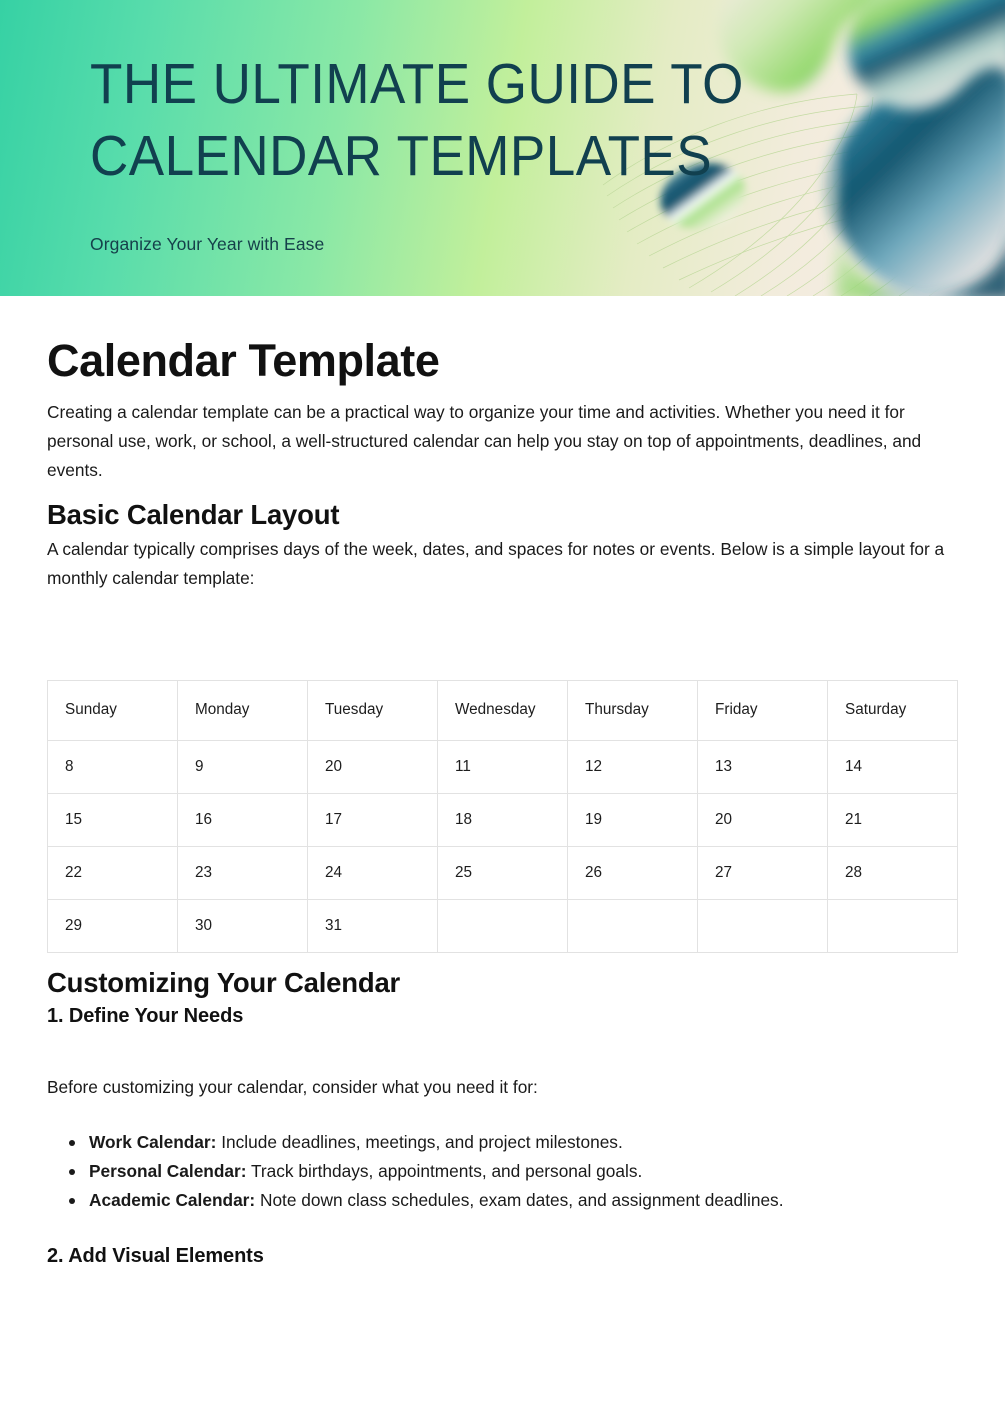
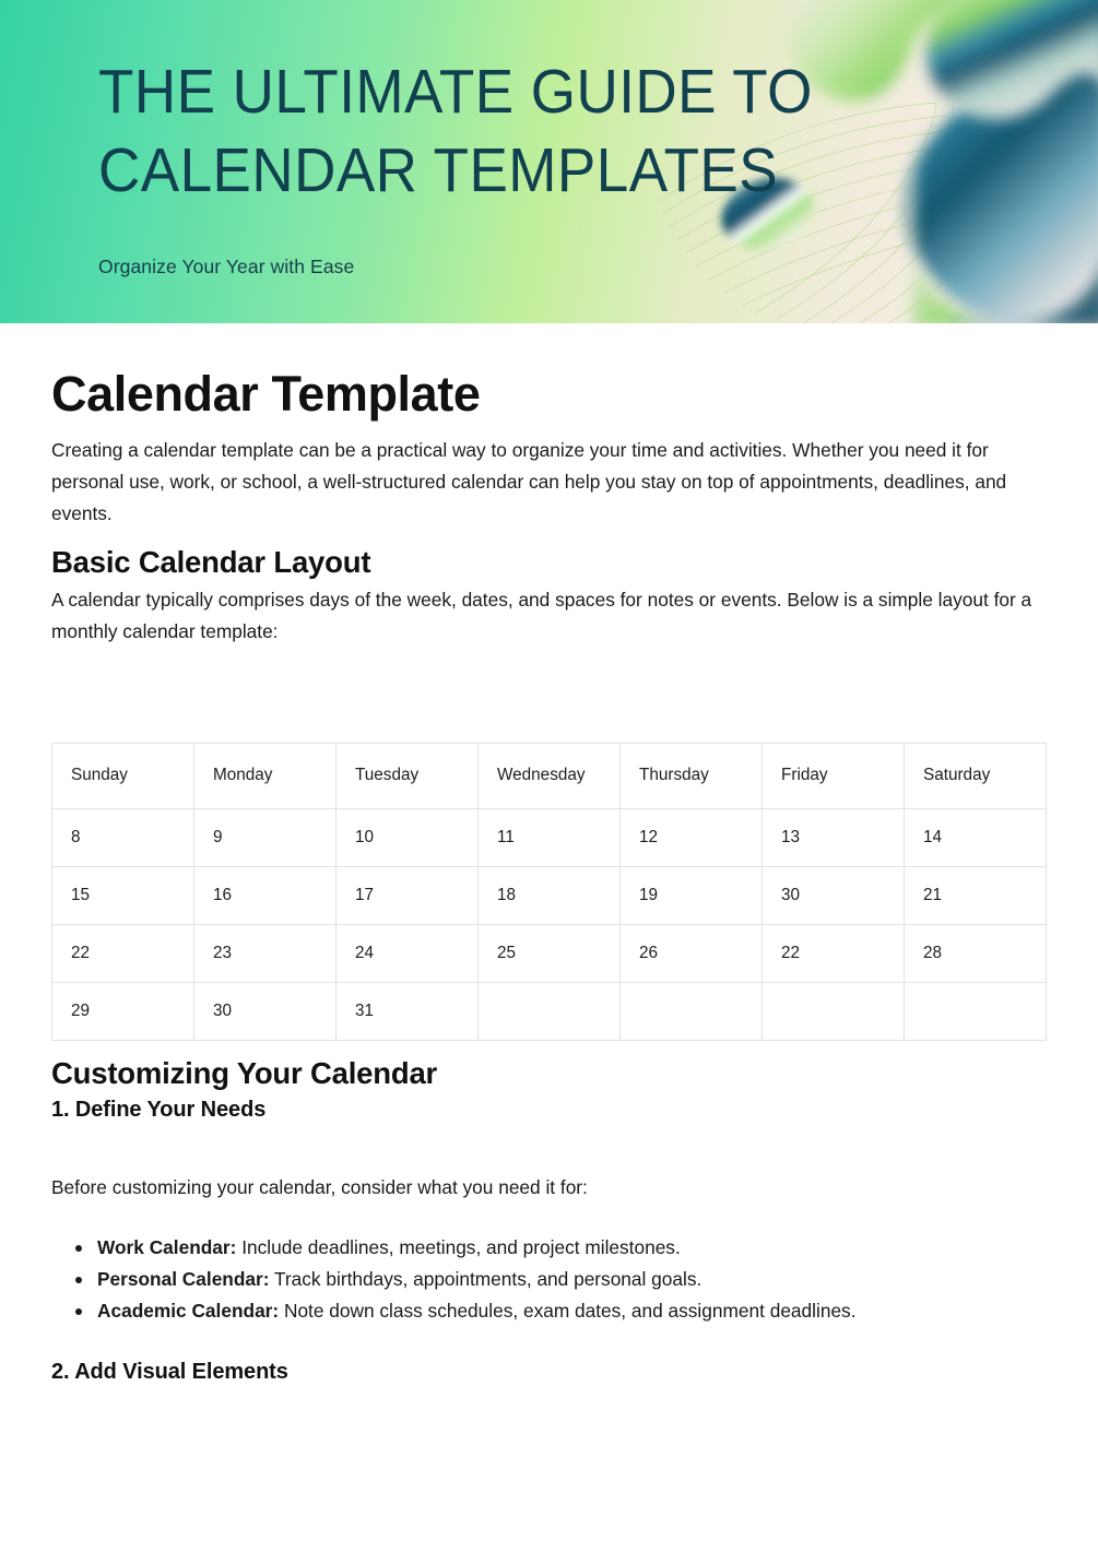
  THE ULTIMATE GUIDE TO
  CALENDAR TEMPLATES
  Organize Your Year with Ease
  Calendar Template
  Creating a calendar template can be a practical way to organize your time and activities. Whether you need it for personal use, work, or school, a well-structured calendar can help you stay on top of appointments, deadlines, and events.
  Basic Calendar Layout
  A calendar typically comprises days of the week, dates, and spaces for notes or events. Below is a simple layout for a monthly calendar template:
  Sunday	Monday	Tuesday	Wednesday	Thursday	Friday	Saturday
- 8	9	20	11	12	13	14
+ 8	9	10	11	12	13	14
- 15	16	17	18	19	20	21
+ 15	16	17	18	19	30	21
- 22	23	24	25	26	27	28
+ 22	23	24	25	26	22	28
  29	30	31
  Customizing Your Calendar
  1. Define Your Needs
  Before customizing your calendar, consider what you need it for:
  Work Calendar: Include deadlines, meetings, and project milestones.
  Personal Calendar: Track birthdays, appointments, and personal goals.
  Academic Calendar: Note down class schedules, exam dates, and assignment deadlines.
  2. Add Visual Elements
